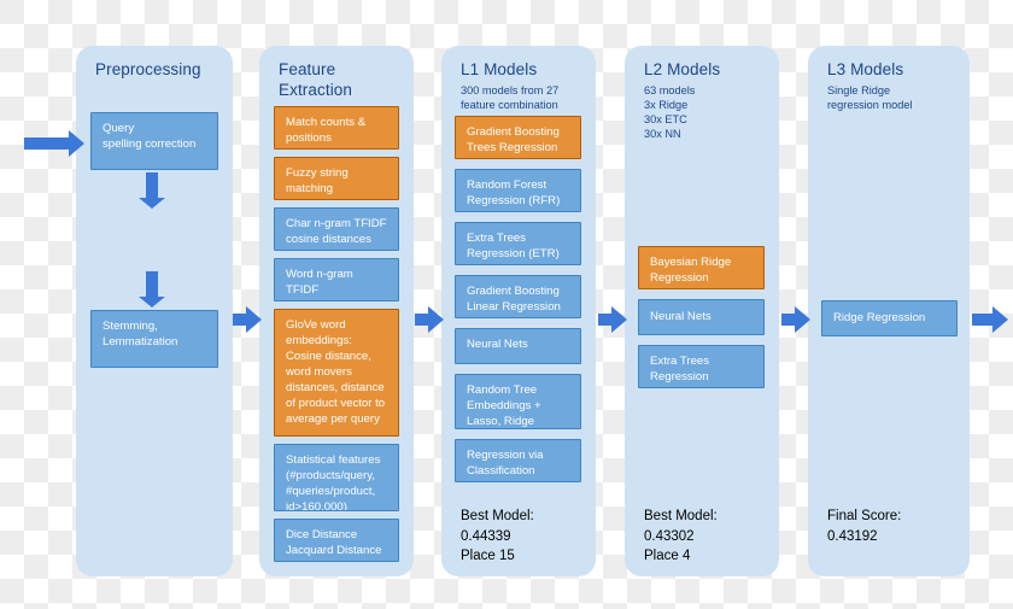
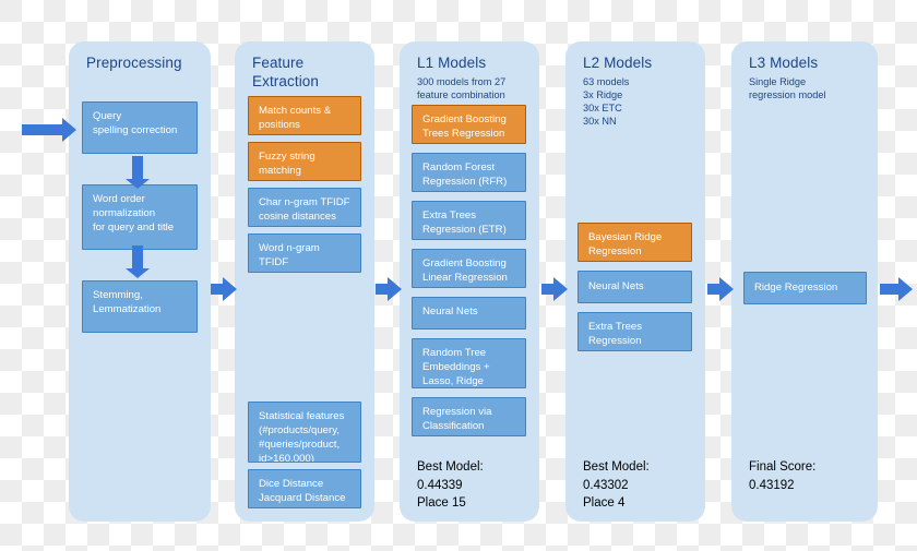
  Preprocessing
  Query
  spelling correction
+ Word order
+ normalization
+ for query and title
  Stemming,
  Lemmatization
  Feature
  Extraction
  Match counts &
  positions
  Fuzzy string
  matching
  Char n-gram TFIDF
  cosine distances
  Word n-gram TFIDF
- GloVe word
- embeddings:
- Cosine distance,
- word movers
- distances, distance
- of product vector to
- average per query
  Statistical features
  (#products/query,
  #queries/product,
  id>160,000)
  Dice Distance
  Jacquard Distance
  L1 Models
  300 models from 27
  feature combination
  Gradient Boosting
  Trees Regression
  Random Forest
  Regression (RFR)
  Extra Trees
  Regression (ETR)
  Gradient Boosting
  Linear Regression
  Neural Nets
  Random Tree
  Embeddings +
  Lasso, Ridge
  Regression via
  Classification
  Best Model:
  0.44339
  Place 15
  L2 Models
  63 models
  3x Ridge
  30x ETC
  30x NN
  Bayesian Ridge
  Regression
  Neural Nets
  Extra Trees
  Regression
  Best Model:
  0.43302
  Place 4
  L3 Models
  Single Ridge
  regression model
  Ridge Regression
  Final Score:
  0.43192
